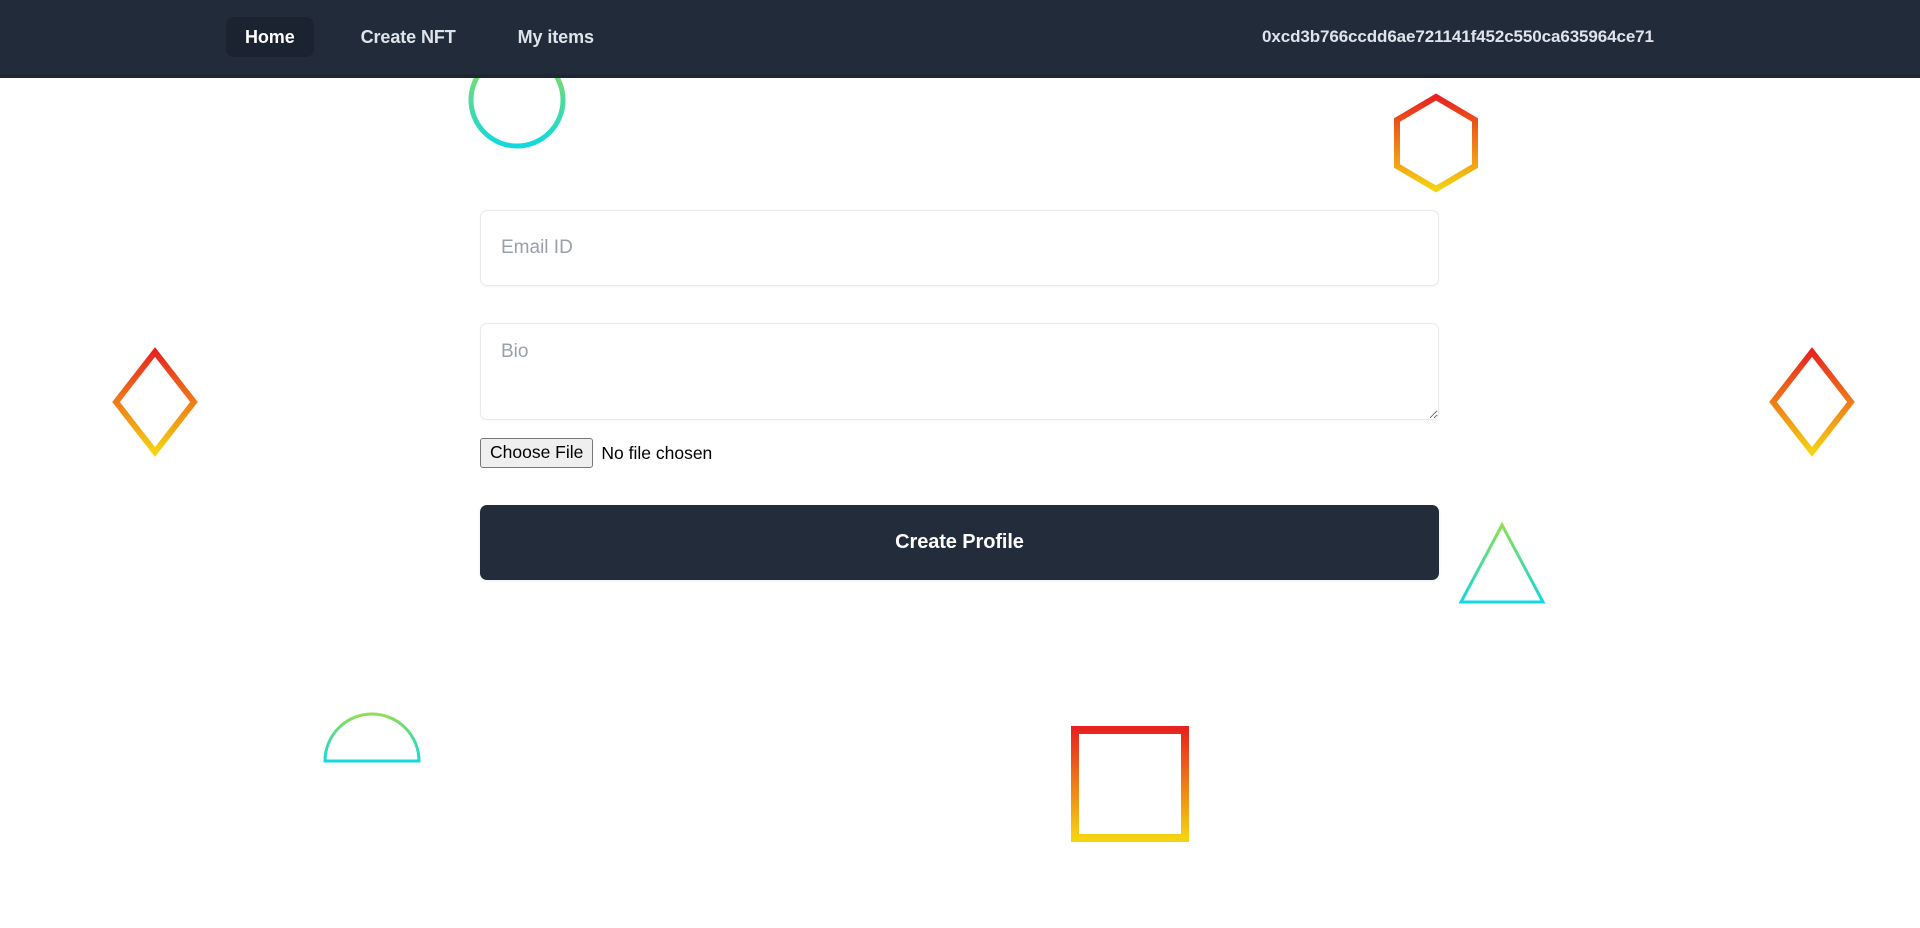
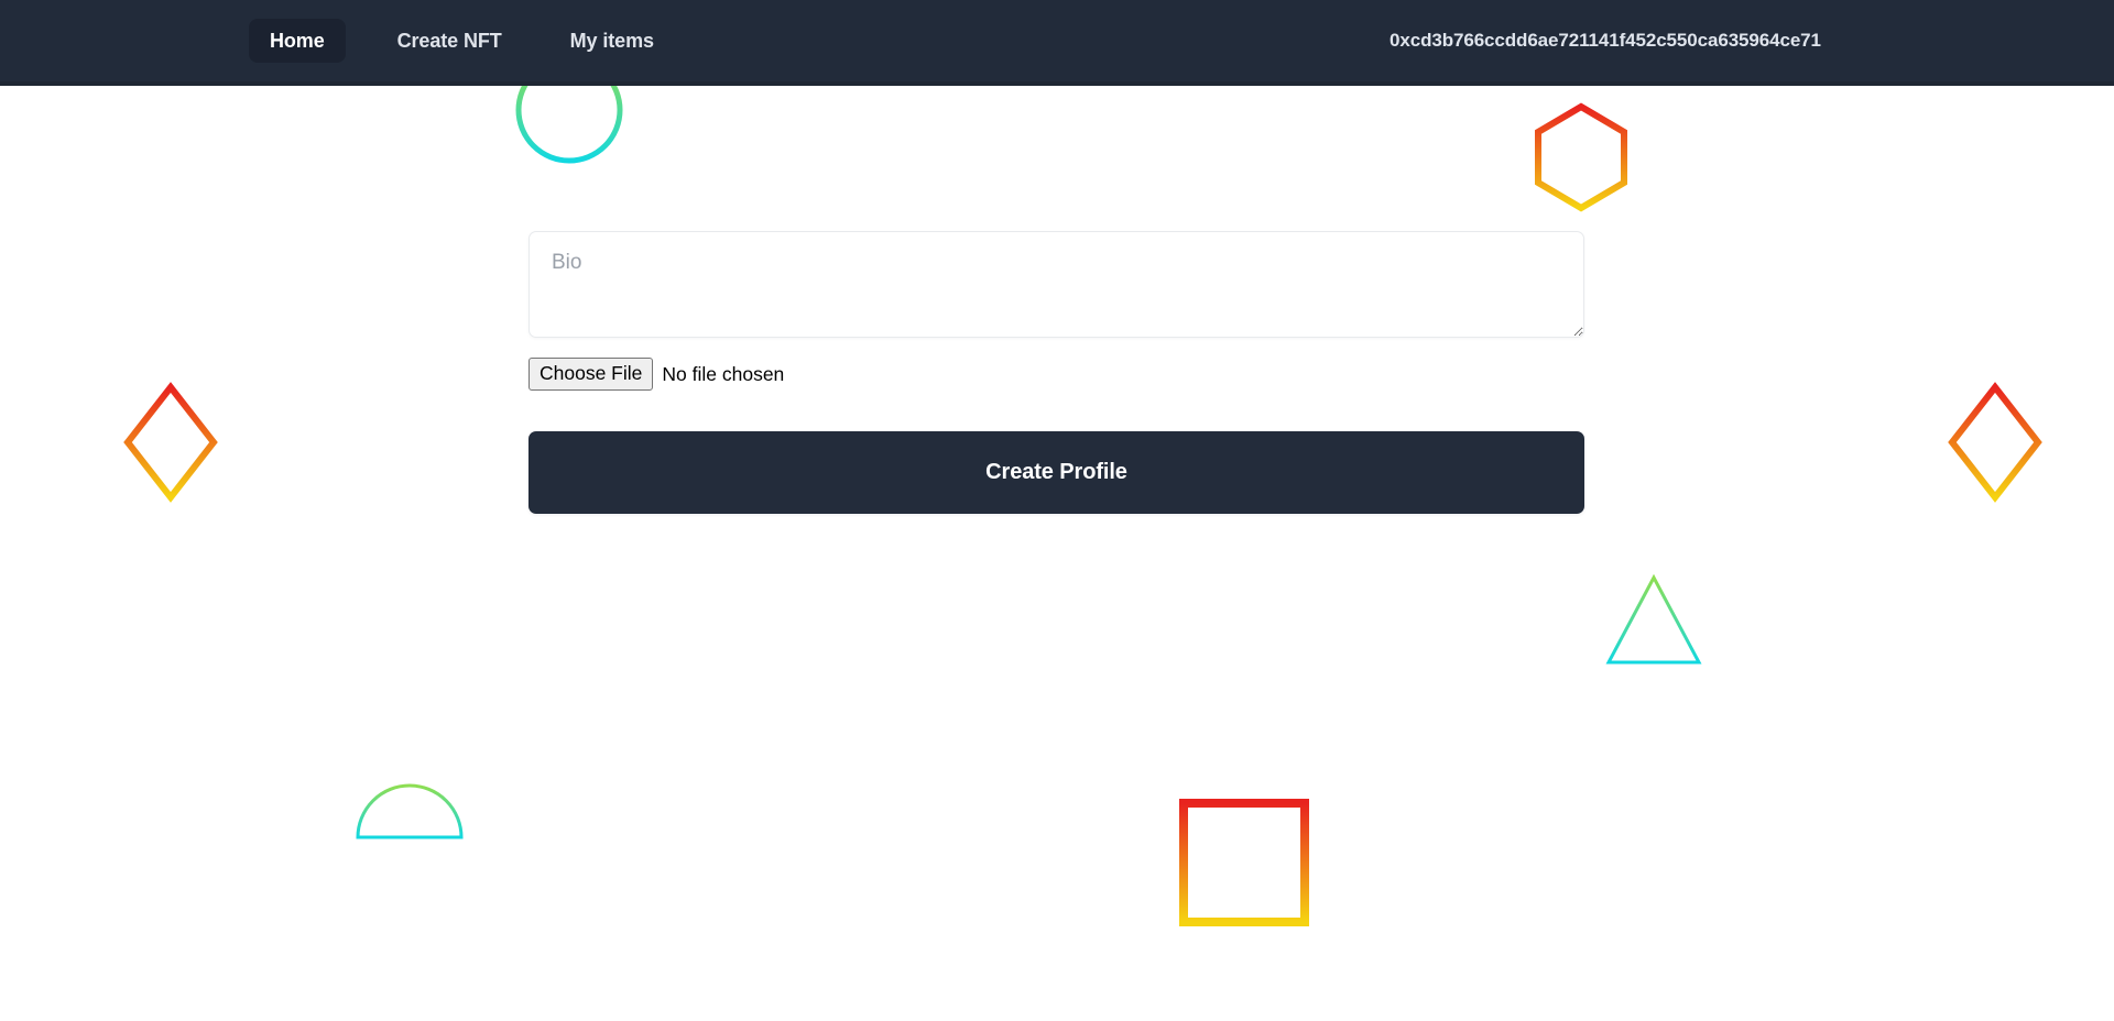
  Home
  Create NFT
  My items
  0xcd3b766ccdd6ae721141f452c550ca635964ce71
- Email ID
  Bio
  Choose File
  No file chosen
  Create Profile
